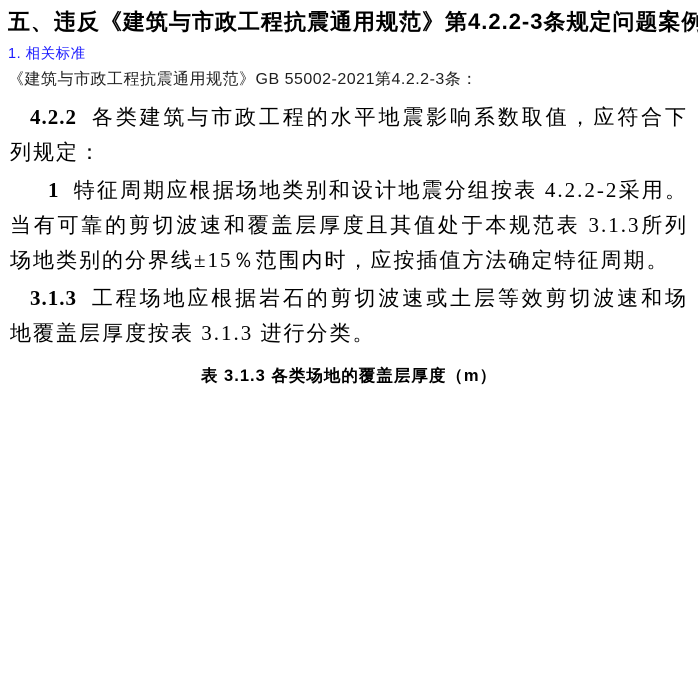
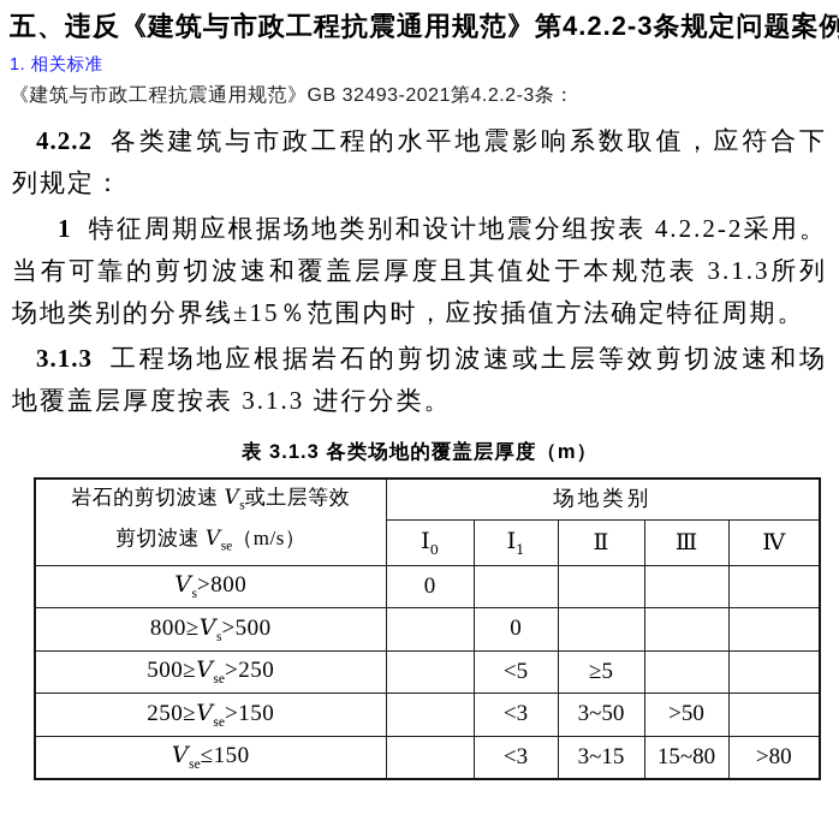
  五、违反《建筑与市政工程抗震通用规范》第4.2.2-3条规定问题案例
  1. 相关标准
- 《建筑与市政工程抗震通用规范》GB 55002-2021第4.2.2-3条：
+ 《建筑与市政工程抗震通用规范》GB 32493-2021第4.2.2-3条：
  4.2.2 各类建筑与市政工程的水平地震影响系数取值，应符合下列规定：
  1 特征周期应根据场地类别和设计地震分组按表 4.2.2-2采用。当有可靠的剪切波速和覆盖层厚度且其值处于本规范表 3.1.3所列场地类别的分界线±15％范围内时，应按插值方法确定特征周期。
  3.1.3 工程场地应根据岩石的剪切波速或土层等效剪切波速和场地覆盖层厚度按表 3.1.3 进行分类。
  表 3.1.3 各类场地的覆盖层厚度（m）
+ 岩石的剪切波速 Vs或土层等效 剪切波速 Vse（m/s）	场地类别
+ Ⅰ0	Ⅰ1	Ⅱ	Ⅲ	Ⅳ
+ Vs>800	0
+ 800≥Vs>500		0
+ 500≥Vse>250		<5	≥5
+ 250≥Vse>150		<3	3~50	>50
+ Vse≤150		<3	3~15	15~80	>80
